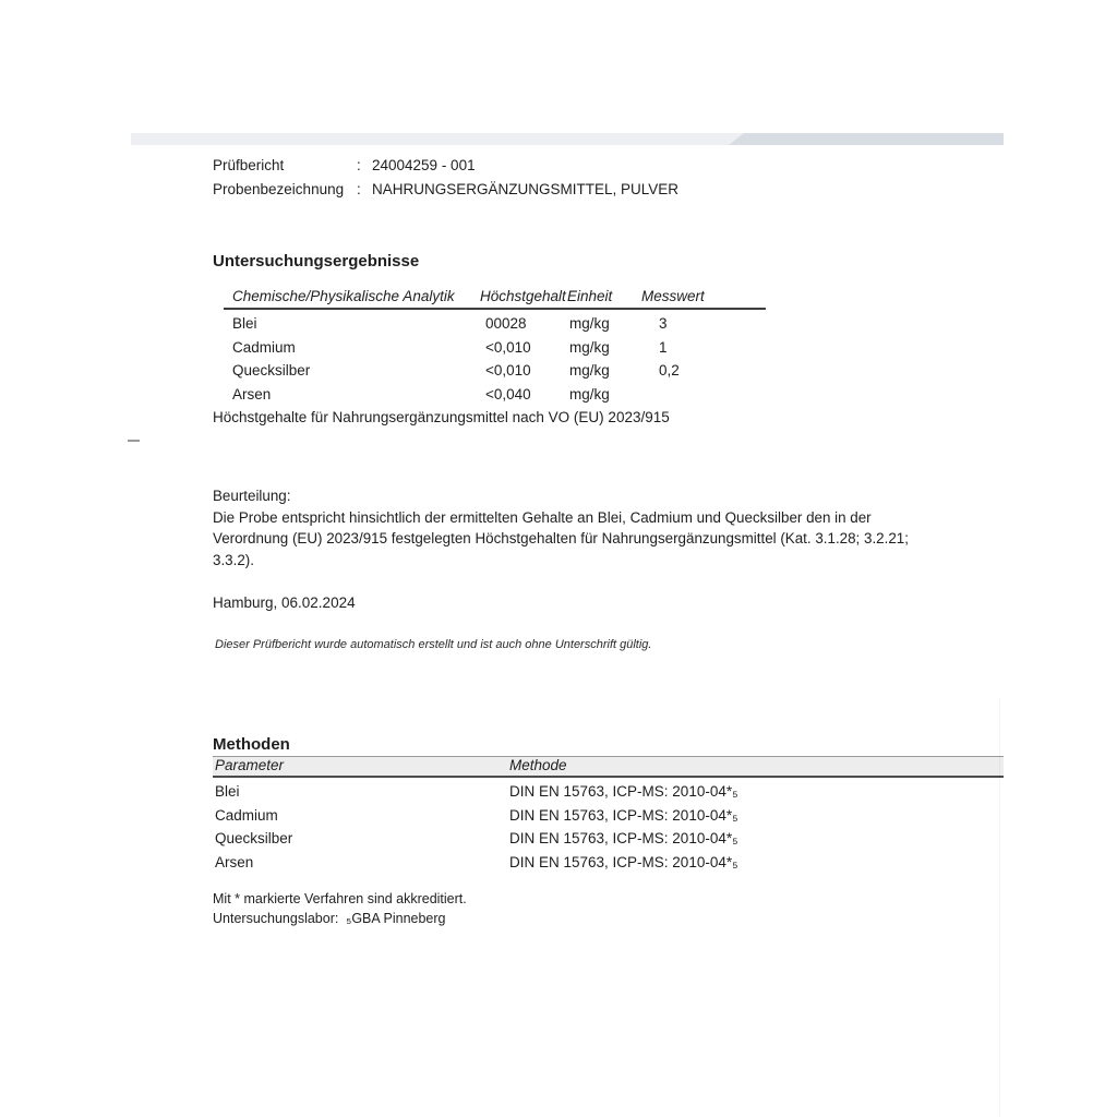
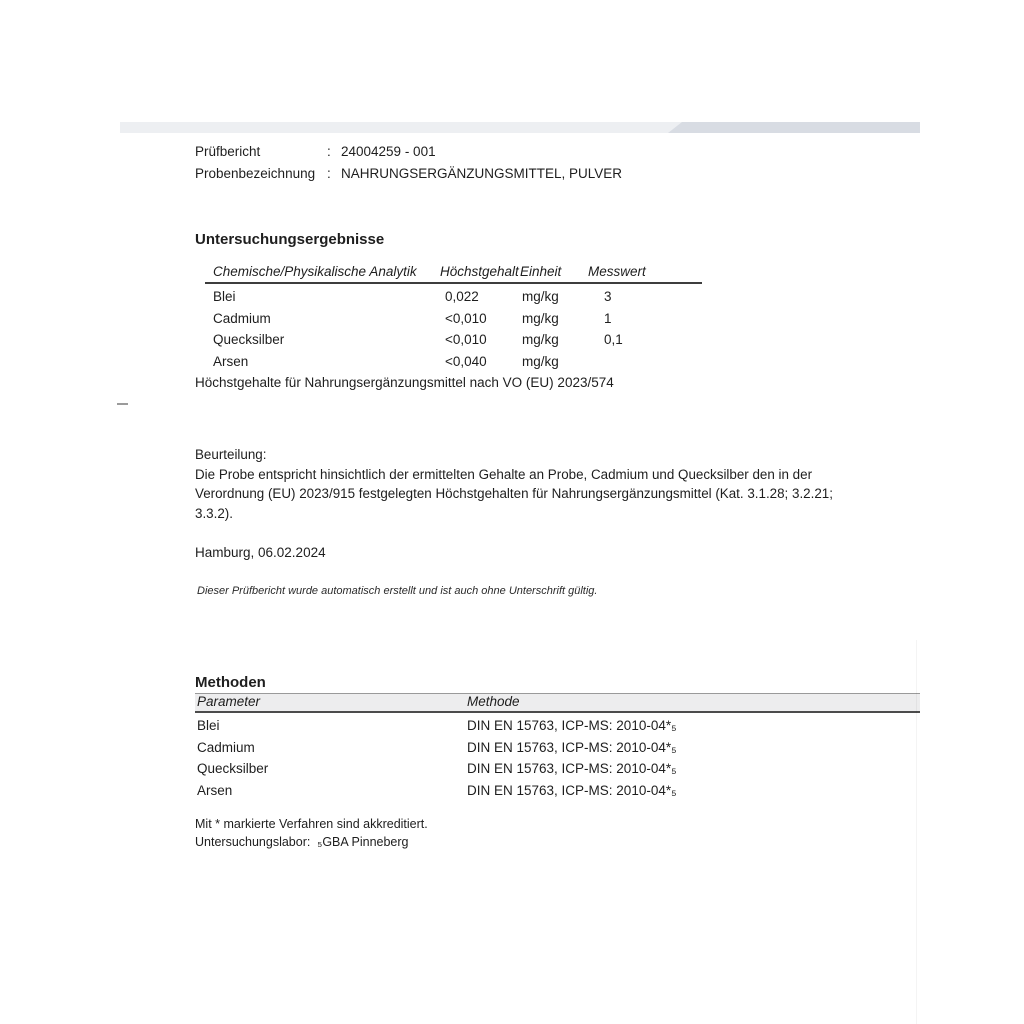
  Prüfbericht
  :
  24004259 - 001
  Probenbezeichnung
  :
  NAHRUNGSERGÄNZUNGSMITTEL, PULVER
  Untersuchungsergebnisse
  Chemische/Physikalische Analytik
  Höchstgehalt
  Einheit
  Messwert
  Blei
- 00028
+ 0,022
  mg/kg
  3
  Cadmium
  <0,010
  mg/kg
  1
  Quecksilber
  <0,010
  mg/kg
- 0,2
+ 0,1
  Arsen
  <0,040
  mg/kg
- Höchstgehalte für Nahrungsergänzungsmittel nach VO (EU) 2023/915
+ Höchstgehalte für Nahrungsergänzungsmittel nach VO (EU) 2023/574
  Beurteilung:
- Die Probe entspricht hinsichtlich der ermittelten Gehalte an Blei, Cadmium und Quecksilber den in der
+ Die Probe entspricht hinsichtlich der ermittelten Gehalte an Probe, Cadmium und Quecksilber den in der
  Verordnung (EU) 2023/915 festgelegten Höchstgehalten für Nahrungsergänzungsmittel (Kat. 3.1.28; 3.2.21;
  3.3.2).
  Hamburg, 06.02.2024
  Dieser Prüfbericht wurde automatisch erstellt und ist auch ohne Unterschrift gültig.
  Methoden
  Parameter
  Methode
  Blei
  DIN EN 15763, ICP-MS: 2010-04*₅
  Cadmium
  DIN EN 15763, ICP-MS: 2010-04*₅
  Quecksilber
  DIN EN 15763, ICP-MS: 2010-04*₅
  Arsen
  DIN EN 15763, ICP-MS: 2010-04*₅
  Mit * markierte Verfahren sind akkreditiert.
  Untersuchungslabor: ₅GBA Pinneberg
